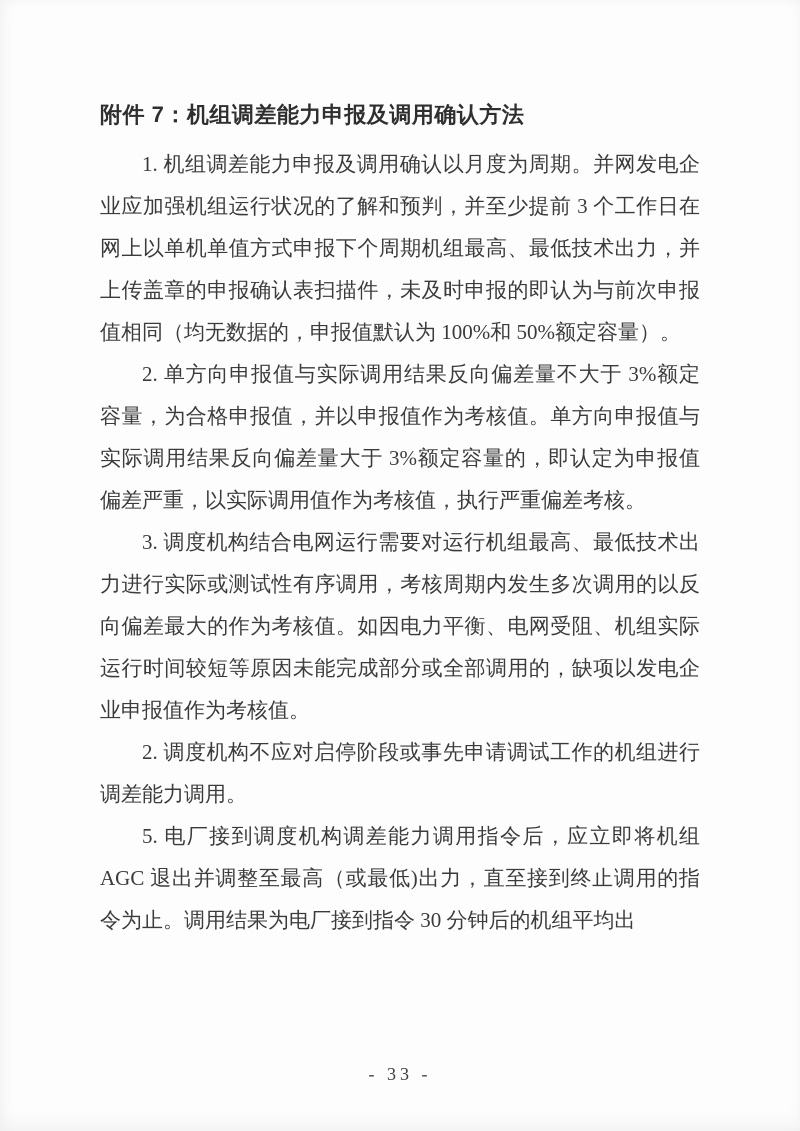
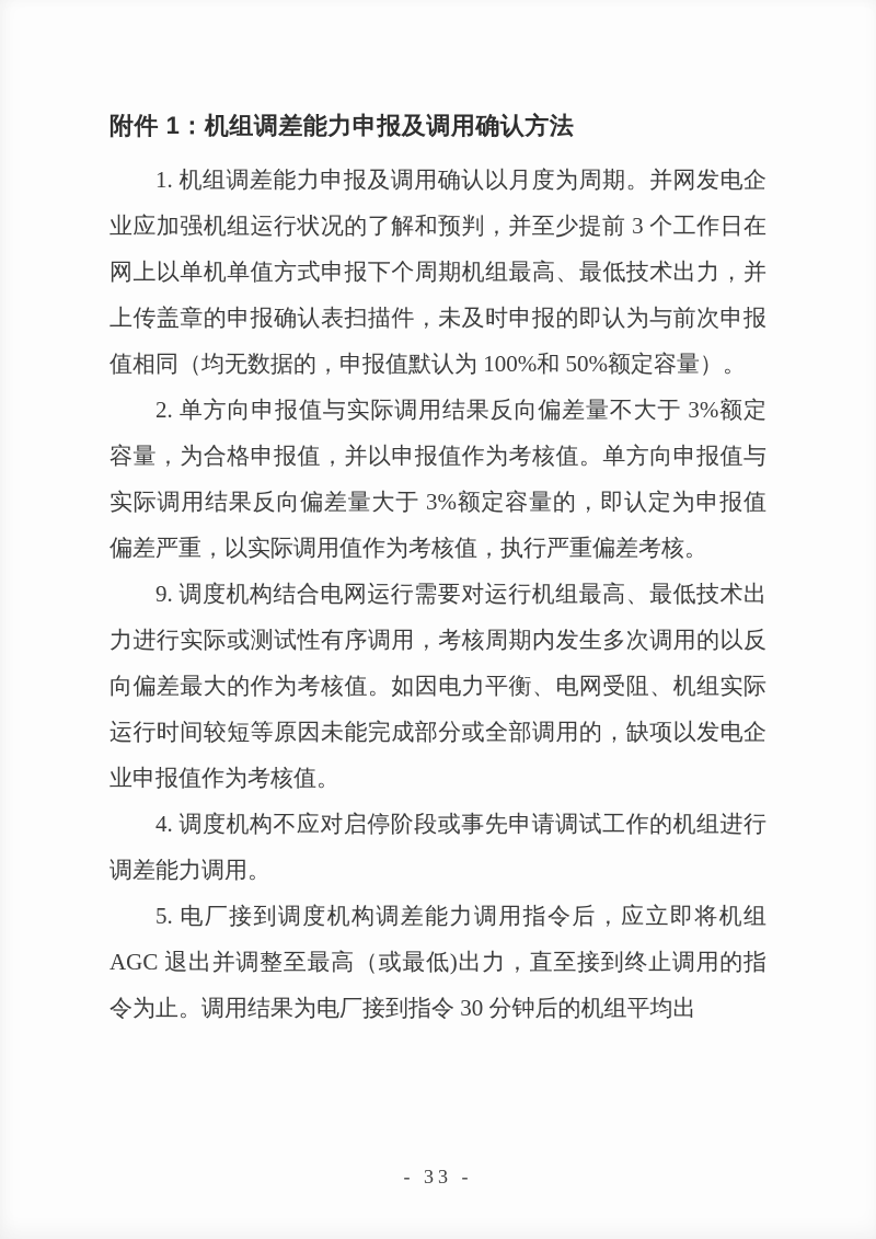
- 附件 7：机组调差能力申报及调用确认方法
+ 附件 1：机组调差能力申报及调用确认方法
  1. 机组调差能力申报及调用确认以月度为周期。并网发电企业应加强机组运行状况的了解和预判，并至少提前 3 个工作日在网上以单机单值方式申报下个周期机组最高、最低技术出力，并上传盖章的申报确认表扫描件，未及时申报的即认为与前次申报值相同（均无数据的，申报值默认为 100%和 50%额定容量）。
  2. 单方向申报值与实际调用结果反向偏差量不大于 3%额定容量，为合格申报值，并以申报值作为考核值。单方向申报值与实际调用结果反向偏差量大于 3%额定容量的，即认定为申报值偏差严重，以实际调用值作为考核值，执行严重偏差考核。
- 3. 调度机构结合电网运行需要对运行机组最高、最低技术出力进行实际或测试性有序调用，考核周期内发生多次调用的以反向偏差最大的作为考核值。如因电力平衡、电网受阻、机组实际运行时间较短等原因未能完成部分或全部调用的，缺项以发电企业申报值作为考核值。
+ 9. 调度机构结合电网运行需要对运行机组最高、最低技术出力进行实际或测试性有序调用，考核周期内发生多次调用的以反向偏差最大的作为考核值。如因电力平衡、电网受阻、机组实际运行时间较短等原因未能完成部分或全部调用的，缺项以发电企业申报值作为考核值。
- 2. 调度机构不应对启停阶段或事先申请调试工作的机组进行调差能力调用。
+ 4. 调度机构不应对启停阶段或事先申请调试工作的机组进行调差能力调用。
  5. 电厂接到调度机构调差能力调用指令后，应立即将机组 AGC 退出并调整至最高（或最低)出力，直至接到终止调用的指令为止。调用结果为电厂接到指令 30 分钟后的机组平均出
  - 33 -
